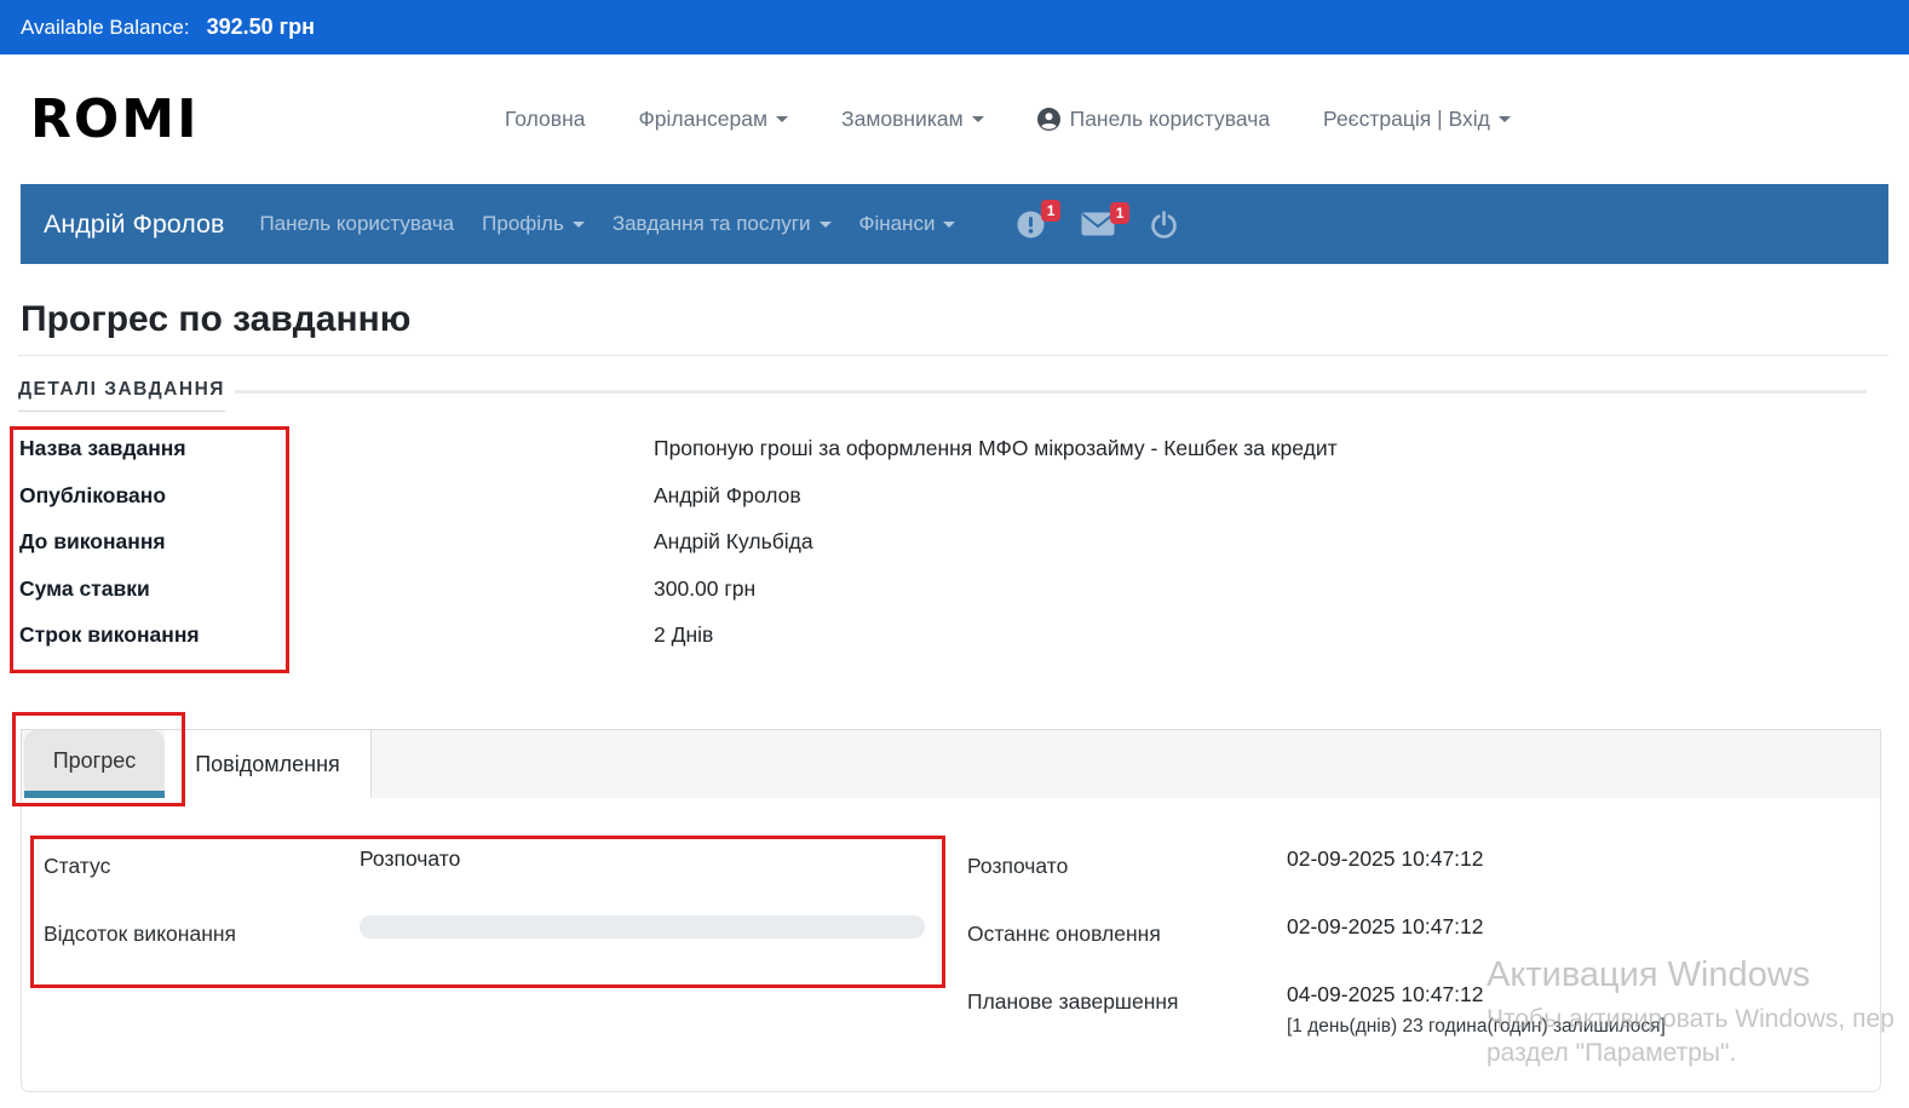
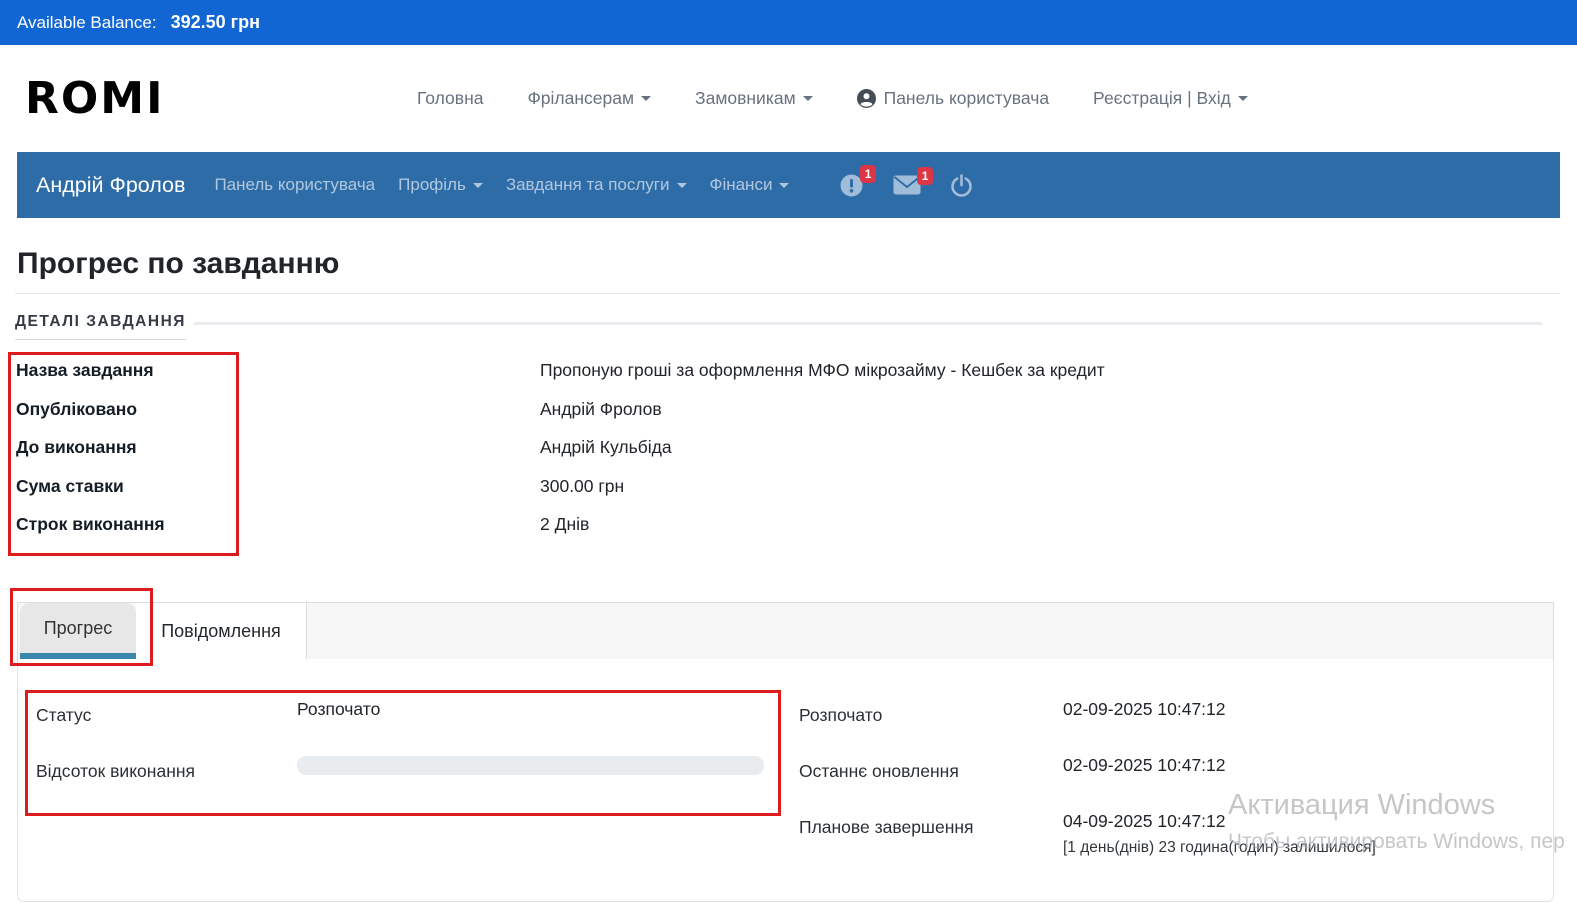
  Available Balance:
  392.50 грн
  ROMI
  Головна
  Фрілансерам
  Замовникам
  Панель користувача
  Реєстрація | Вхід
  Андрій Фролов
  Панель користувача
  Профіль
  Завдання та послуги
  Фінанси
  1
  1
  Прогрес по завданню
  ДЕТАЛІ ЗАВДАННЯ
  Назва завдання
  Пропоную гроші за оформлення МФО мікрозайму - Кешбек за кредит
  Опубліковано
  Андрій Фролов
  До виконання
  Андрій Кульбіда
  Сума ставки
  300.00 грн
  Строк виконання
  2 Днів
  Прогрес
  Повідомлення
  Статус
  Розпочато
  Відсоток виконання
  Розпочато
  02-09-2025 10:47:12
  Останнє оновлення
  02-09-2025 10:47:12
  Планове завершення
  04-09-2025 10:47:12
  [1 день(днів) 23 година(годин) залишилося]
  Активация Windows
  Чтобы активировать Windows, пер
- раздел "Параметры".
